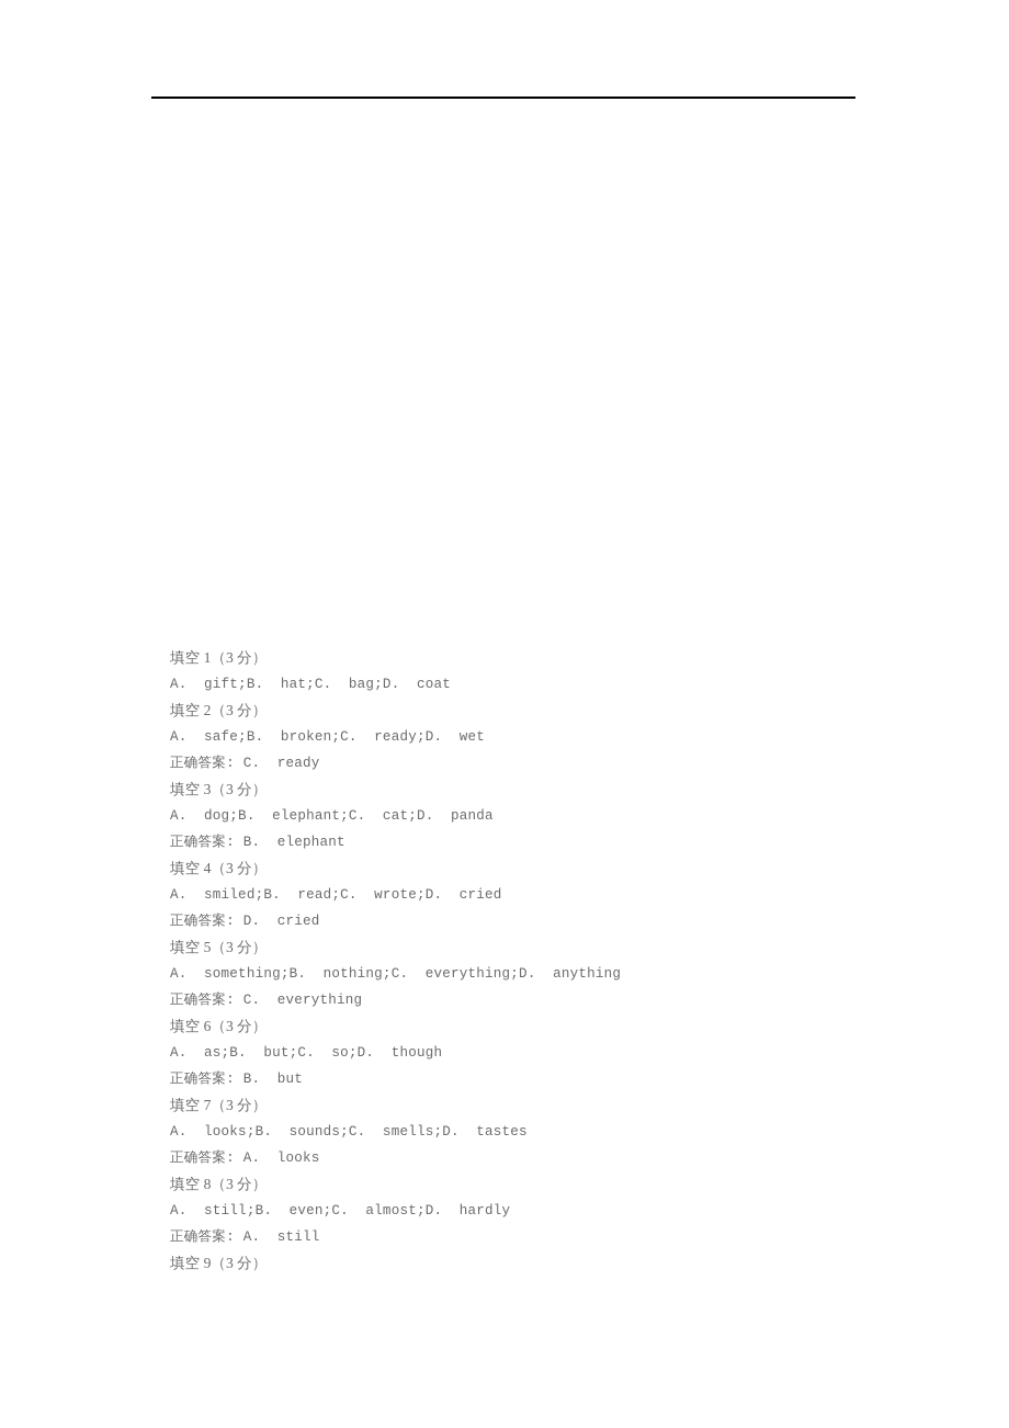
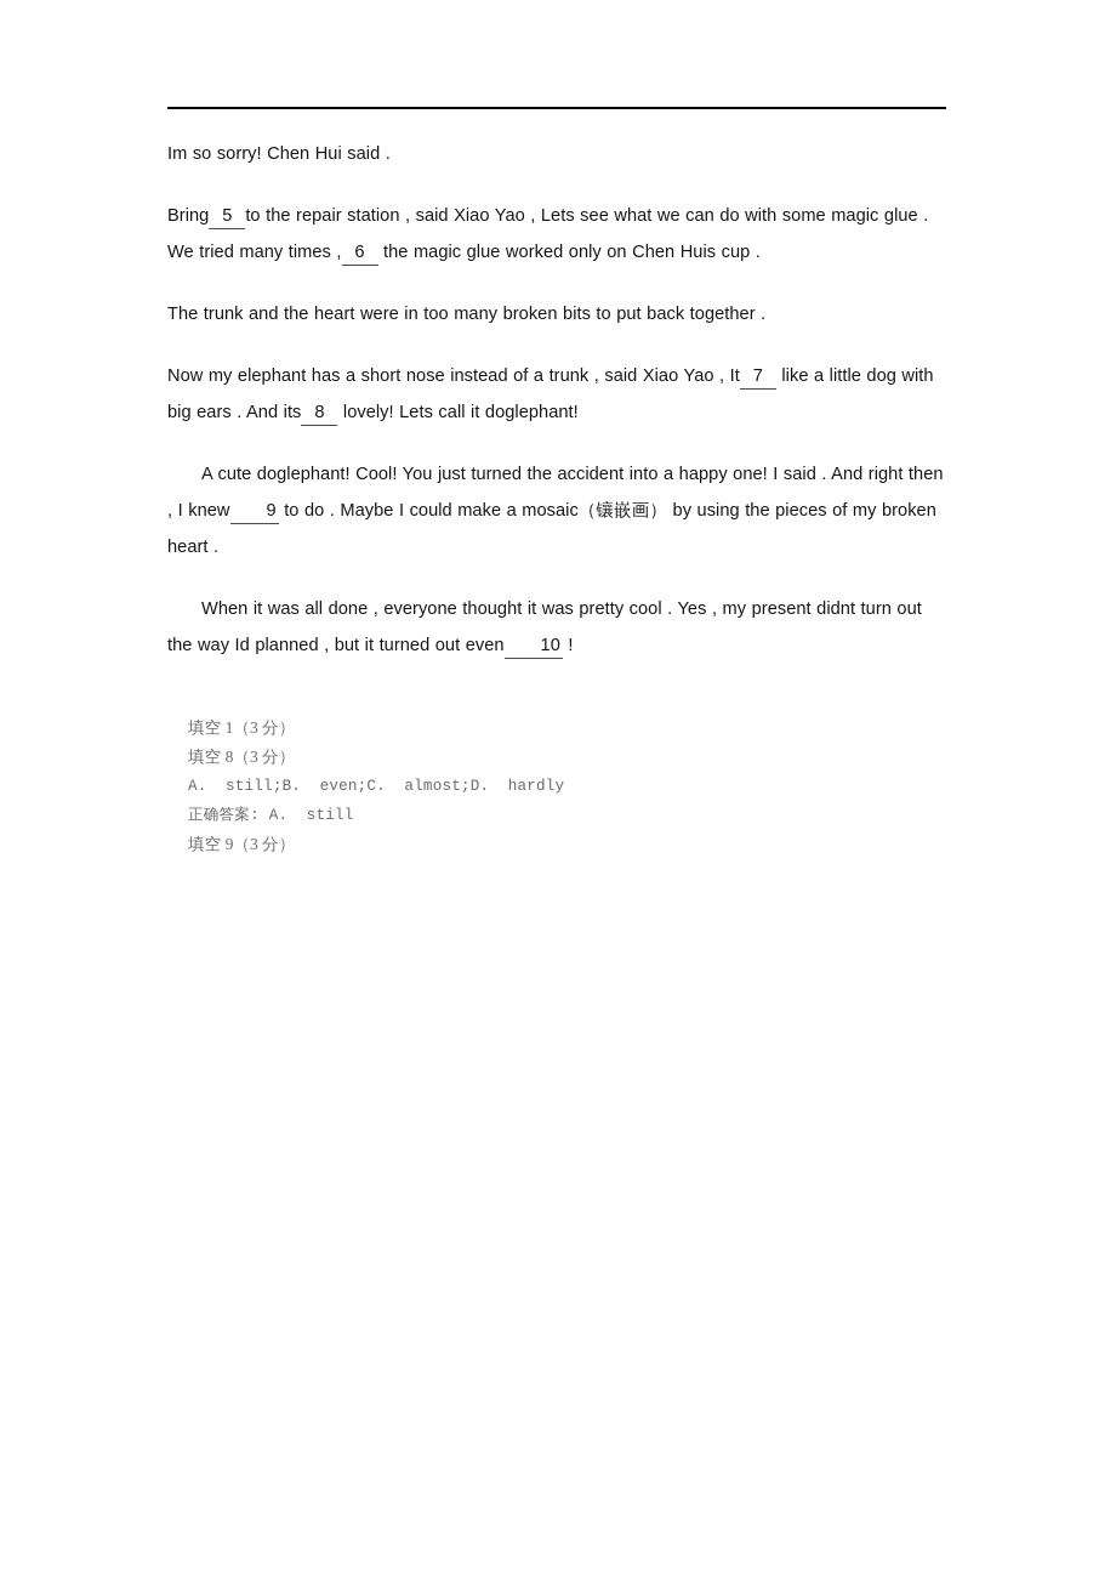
+ Im so sorry! Chen Hui said .
+ Bring 5 to the repair station , said Xiao Yao , Lets see what we can do with some magic glue . We tried many times , 6 the magic glue worked only on Chen Huis cup .
+ The trunk and the heart were in too many broken bits to put back together .
+ Now my elephant has a short nose instead of a trunk , said Xiao Yao , It 7 like a little dog with big ears . And its 8 lovely! Lets call it doglephant!
+ A cute doglephant! Cool! You just turned the accident into a happy one! I said . And right then , I knew 9 to do . Maybe I could make a mosaic（镶嵌画） by using the pieces of my broken heart .
+ When it was all done , everyone thought it was pretty cool . Yes , my present didnt turn out the way Id planned , but it turned out even 10 !
  填空 1（3 分）
- A. gift;B. hat;C. bag;D. coat
- 填空 2（3 分）
- A. safe;B. broken;C. ready;D. wet
- 正确答案: C. ready
- 填空 3（3 分）
- A. dog;B. elephant;C. cat;D. panda
- 正确答案: B. elephant
- 填空 4（3 分）
- A. smiled;B. read;C. wrote;D. cried
- 正确答案: D. cried
- 填空 5（3 分）
- A. something;B. nothing;C. everything;D. anything
- 正确答案: C. everything
- 填空 6（3 分）
- A. as;B. but;C. so;D. though
- 正确答案: B. but
- 填空 7（3 分）
- A. looks;B. sounds;C. smells;D. tastes
- 正确答案: A. looks
  填空 8（3 分）
  A. still;B. even;C. almost;D. hardly
  正确答案: A. still
  填空 9（3 分）
